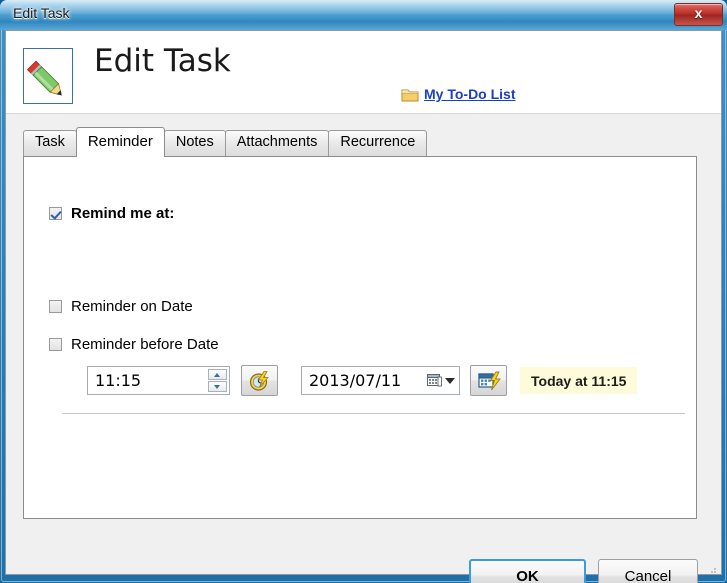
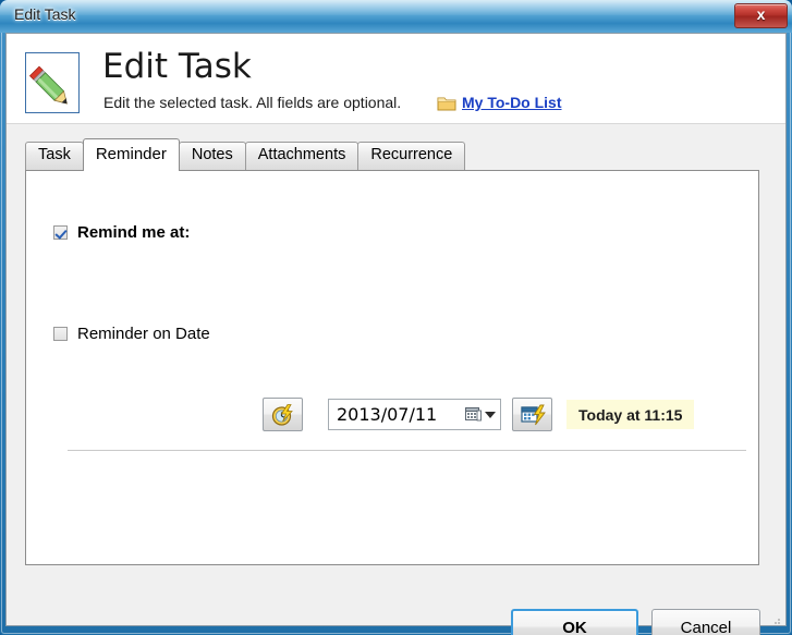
  Edit Task
  x
  Edit Task
+ Edit the selected task. All fields are optional.
  My To-Do List
  Task
  Reminder
  Notes
  Attachments
  Recurrence
  Remind me at:
- 11:15
  2013/07/11
  Today at 11:15
  Reminder on Date
- Reminder before Date
  OK
  Cancel
